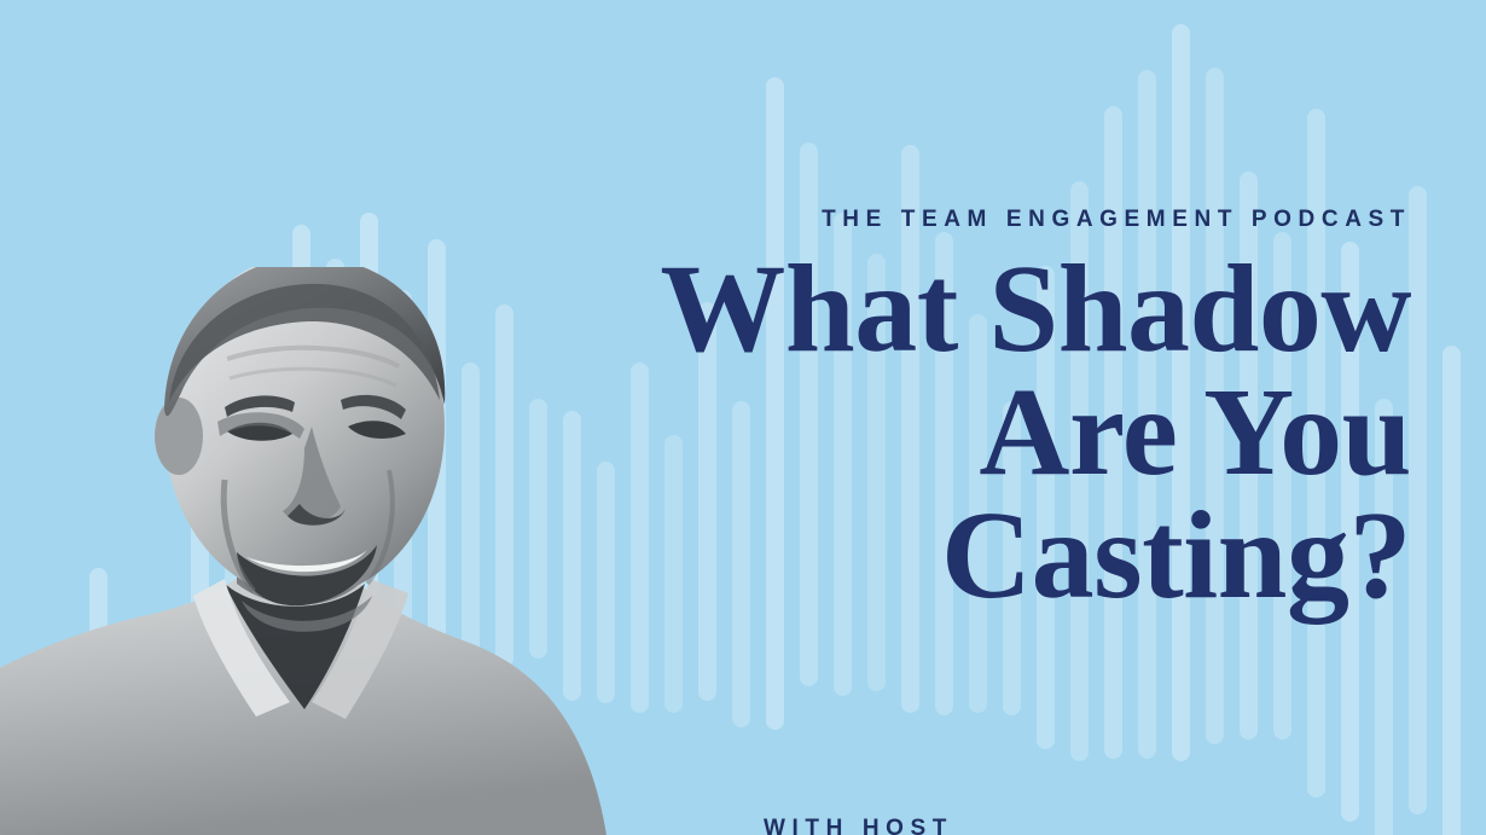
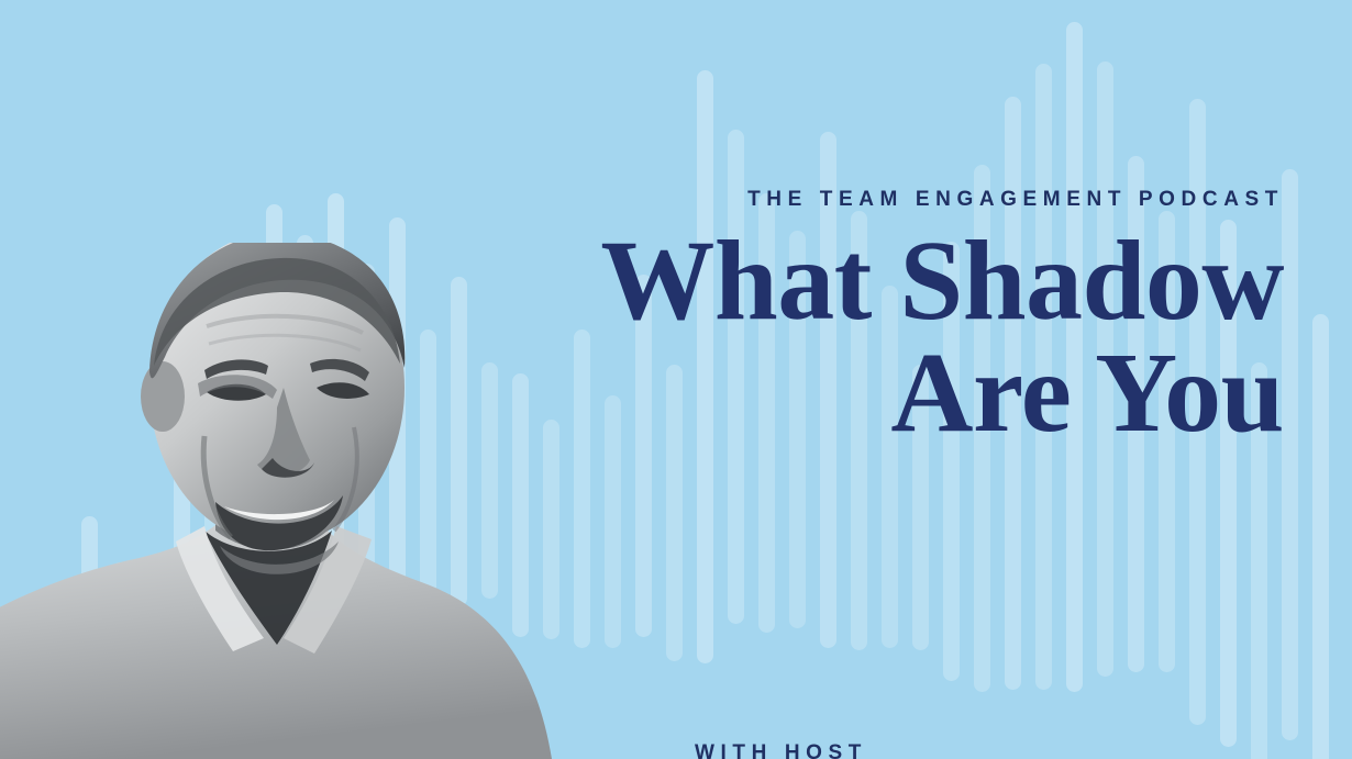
  THE TEAM ENGAGEMENT PODCAST
  What Shadow
  Are You
- Casting?
  WITH HOST
